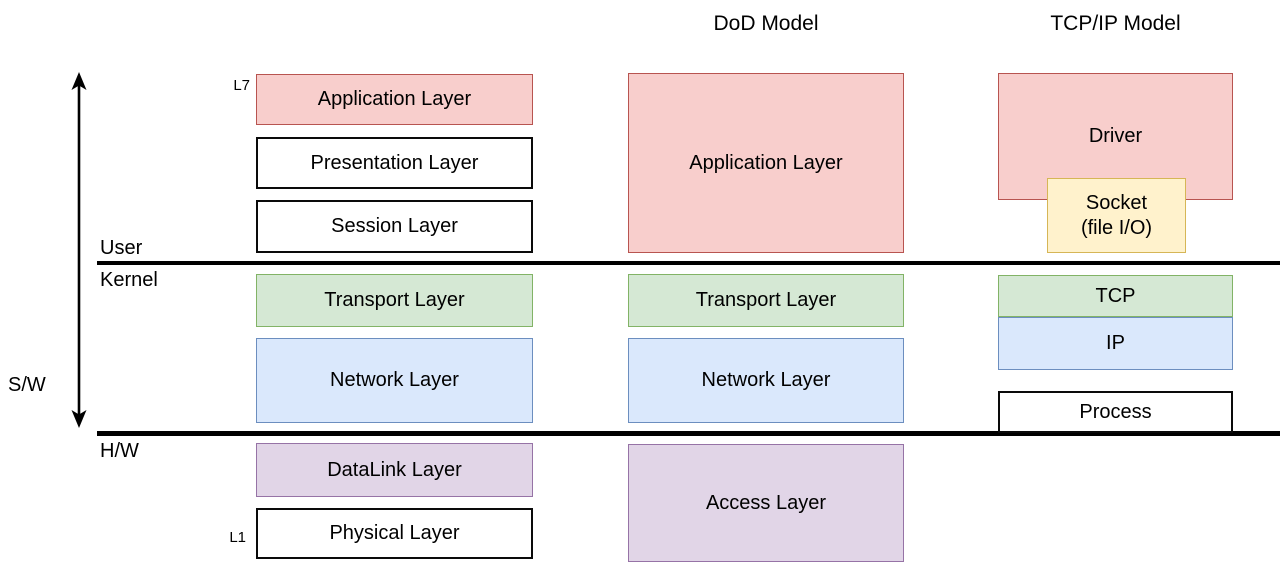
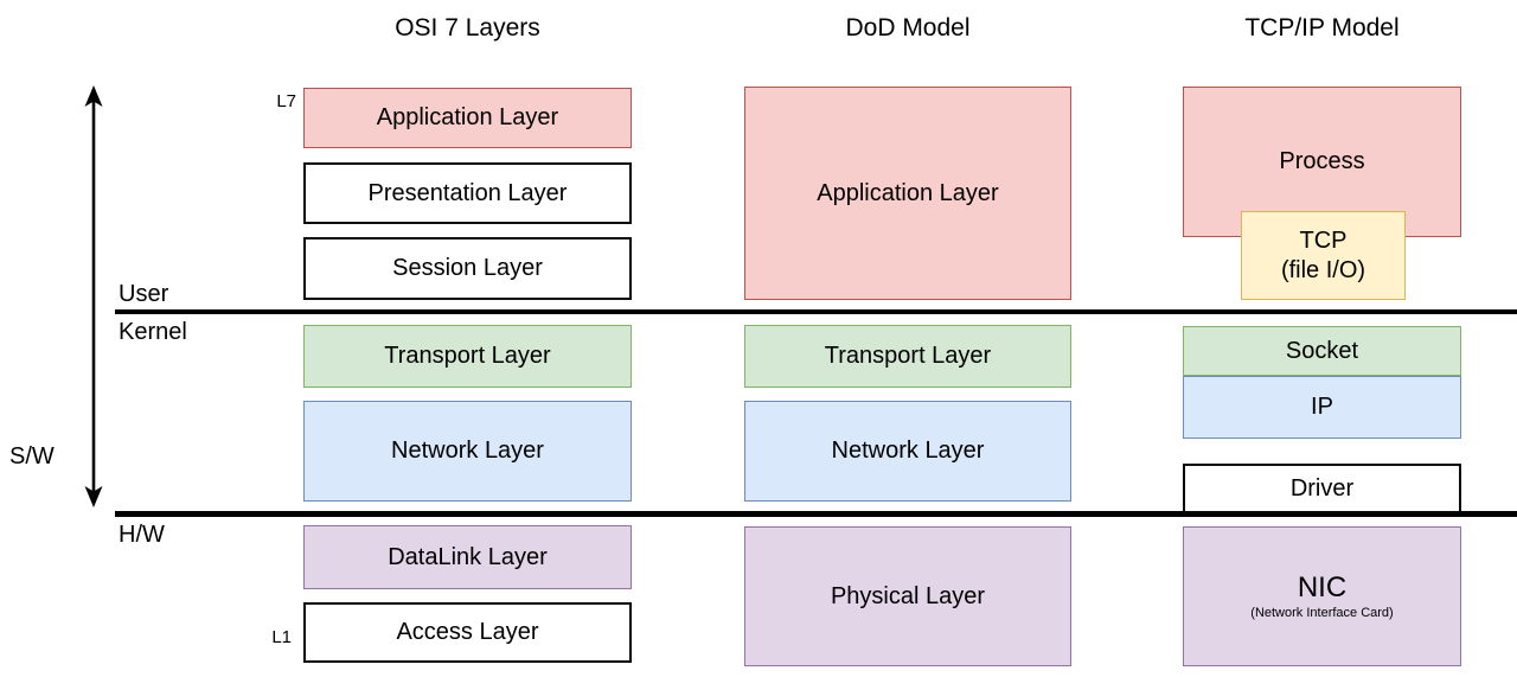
+ OSI 7 Layers
  DoD Model
  TCP/IP Model
  S/W
  User
  Kernel
  H/W
  L7
  L1
  Application Layer
  Presentation Layer
  Session Layer
  Transport Layer
  Network Layer
  DataLink Layer
- Physical Layer
+ Access Layer
  Application Layer
  Transport Layer
  Network Layer
- Access Layer
+ Physical Layer
- Driver
+ Process
- Socket
+ TCP
  (file I/O)
- TCP
+ Socket
  IP
- Process
+ Driver
+ NIC
+ (Network Interface Card)
